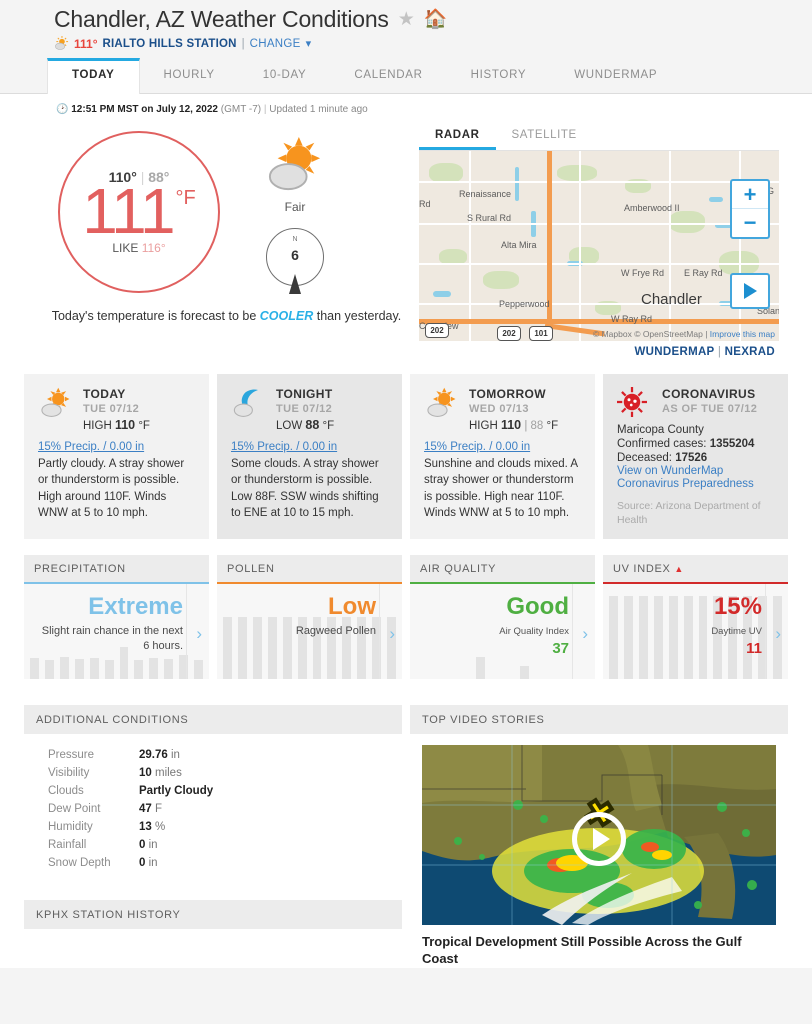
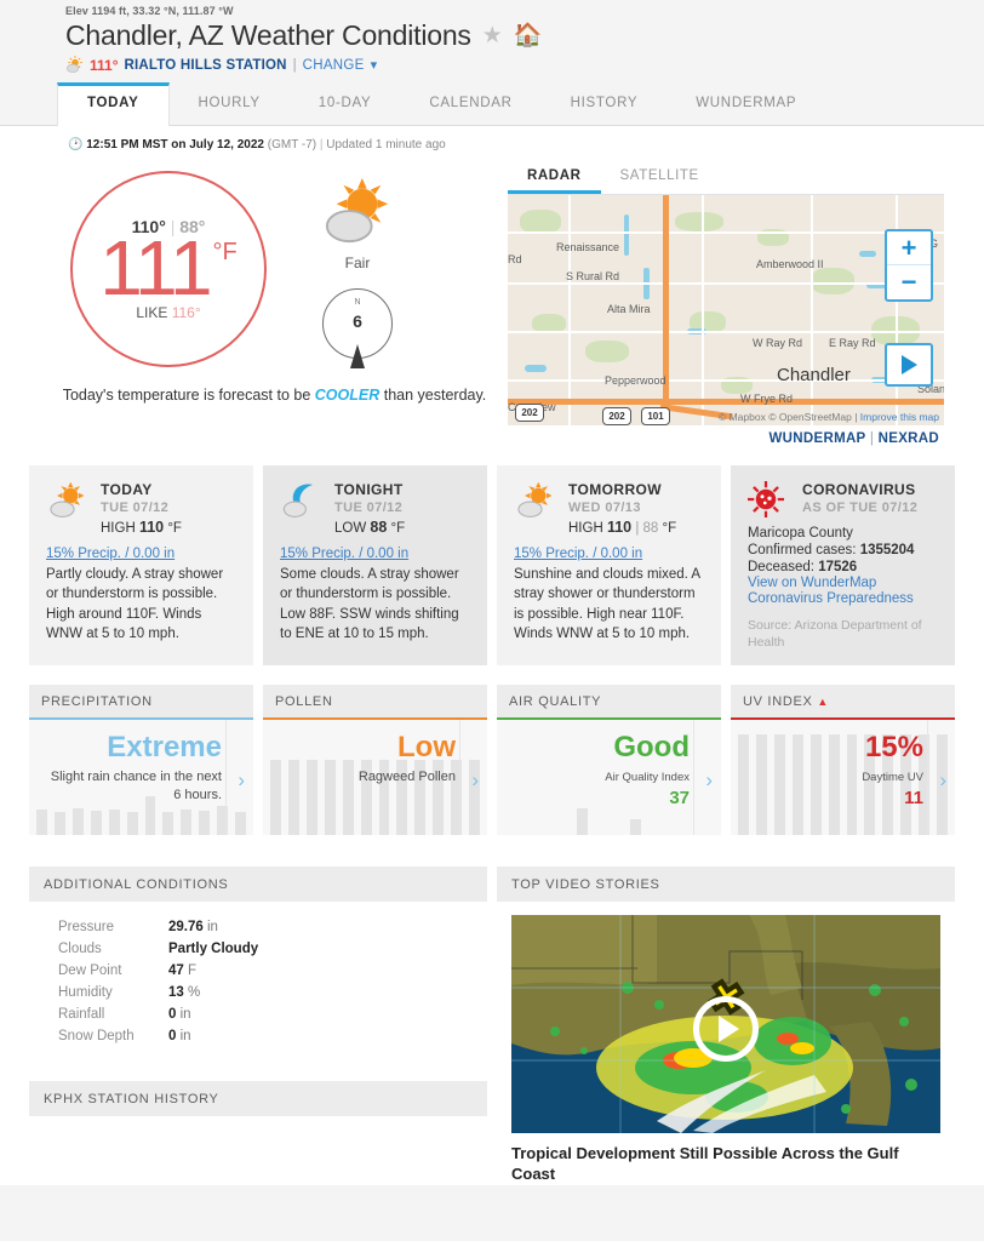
+ Elev 1194 ft, 33.32 °N, 111.87 °W
  Chandler, AZ Weather Conditions
  ★
  🏠
  111°
  RIALTO HILLS STATION
  |
  CHANGE
  ▾
  TODAY
  HOURLY
  10-DAY
  CALENDAR
  HISTORY
  WUNDERMAP
  🕑 12:51 PM MST on July 12, 2022 (GMT -7) | Updated 1 minute ago
  110° | 88°
  111
  °F
  LIKE 116°
  Fair
  6
  Today's temperature is forecast to be COOLER than yesterday.
  RADAR
  SATELLITE
  Renaissance
  Amberwood II
  Rd
  S Rural Rd
  Alta Mira
- W Frye Rd
+ W Ray Rd
  E Ray Rd
  Pepperwood
- W Ray Rd
+ W Frye Rd
  G
  Solan
  Chandler
  202
  202
  101
  +
  −
  © Mapbox © OpenStreetMap | Improve this map
  WUNDERMAP | NEXRAD
  TODAY
  TUE 07/12
  HIGH 110 °F
  15% Precip. / 0.00 in
  Partly cloudy. A stray shower or thunderstorm is possible. High around 110F. Winds WNW at 5 to 10 mph.
  TONIGHT
  TUE 07/12
  LOW 88 °F
  15% Precip. / 0.00 in
  Some clouds. A stray shower or thunderstorm is possible. Low 88F. SSW winds shifting to ENE at 10 to 15 mph.
  TOMORROW
  WED 07/13
  HIGH 110 | 88 °F
  15% Precip. / 0.00 in
  Sunshine and clouds mixed. A stray shower or thunderstorm is possible. High near 110F. Winds WNW at 5 to 10 mph.
  CORONAVIRUS
  AS OF TUE 07/12
  Maricopa County
  Confirmed cases: 1355204
  Deceased: 17526
  View on WunderMap
  Coronavirus Preparedness
  Source: Arizona Department of Health
  PRECIPITATION
  Extreme
  Slight rain chance in the next 6 hours.
  ›
  POLLEN
  Low
  Ragweed Pollen
  ›
  AIR QUALITY
  Good
  Air Quality Index
  37
  ›
  UV INDEX ▲
  15%
  Daytime UV
  11
  ›
  ADDITIONAL CONDITIONS
  Pressure	29.76 in
- Visibility	10 miles
  Clouds	Partly Cloudy
  Dew Point	47 F
  Humidity	13 %
  Rainfall	0 in
  Snow Depth	0 in
  KPHX STATION HISTORY
  TOP VIDEO STORIES
  Tropical Development Still Possible Across the Gulf Coast
